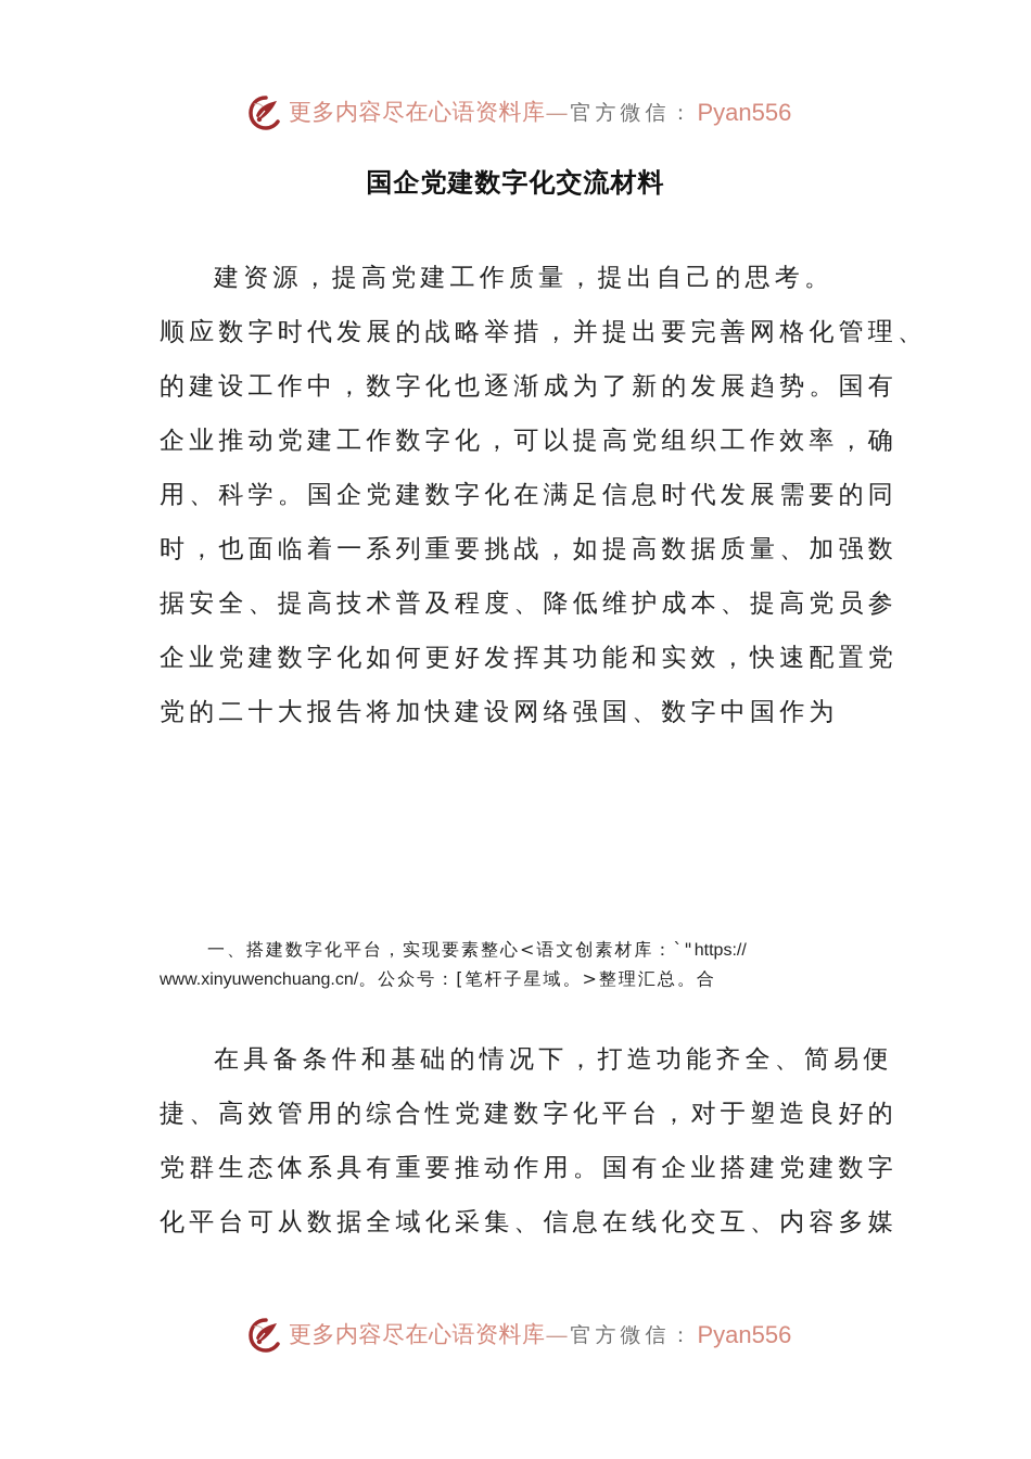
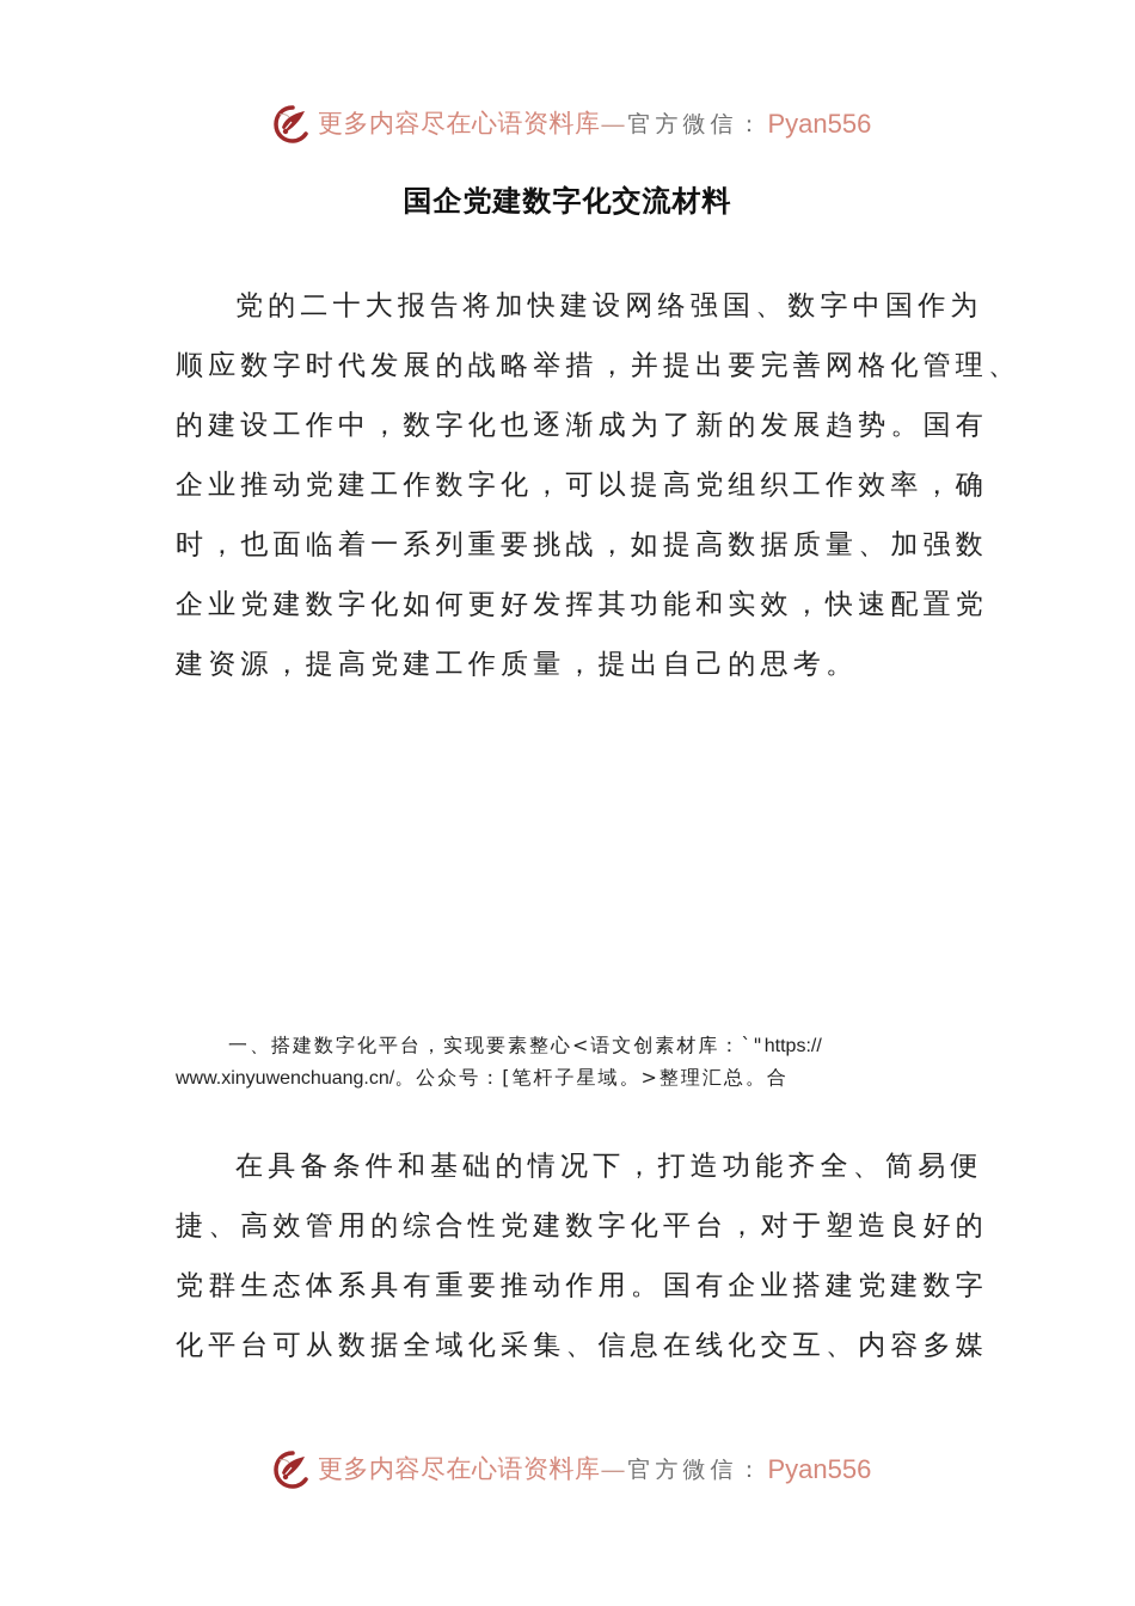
  更多内容尽在心语资料库
  —
  官方微信：
  Pyan556
  国企党建数字化交流材料
- 建资源，提高党建工作质量，提出自己的思考。
+ 党的二十大报告将加快建设网络强国、数字中国作为
  顺应数字时代发展的战略举措，并提出要完善网格化管理、
  的建设工作中，数字化也逐渐成为了新的发展趋势。国有
  企业推动党建工作数字化，可以提高党组织工作效率，确
- 用、科学。国企党建数字化在满足信息时代发展需要的同
  时，也面临着一系列重要挑战，如提高数据质量、加强数
- 据安全、提高技术普及程度、降低维护成本、提高党员参
  企业党建数字化如何更好发挥其功能和实效，快速配置党
- 党的二十大报告将加快建设网络强国、数字中国作为
+ 建资源，提高党建工作质量，提出自己的思考。
  一、搭建数字化平台，实现要素整心<语文创素材库：`"https://
  www.xinyuwenchuang.cn/。公众号：[笔杆子星域。>整理汇总。合
  在具备条件和基础的情况下，打造功能齐全、简易便
  捷、高效管用的综合性党建数字化平台，对于塑造良好的
  党群生态体系具有重要推动作用。国有企业搭建党建数字
  化平台可从数据全域化采集、信息在线化交互、内容多媒
  更多内容尽在心语资料库
  —
  官方微信：
  Pyan556
